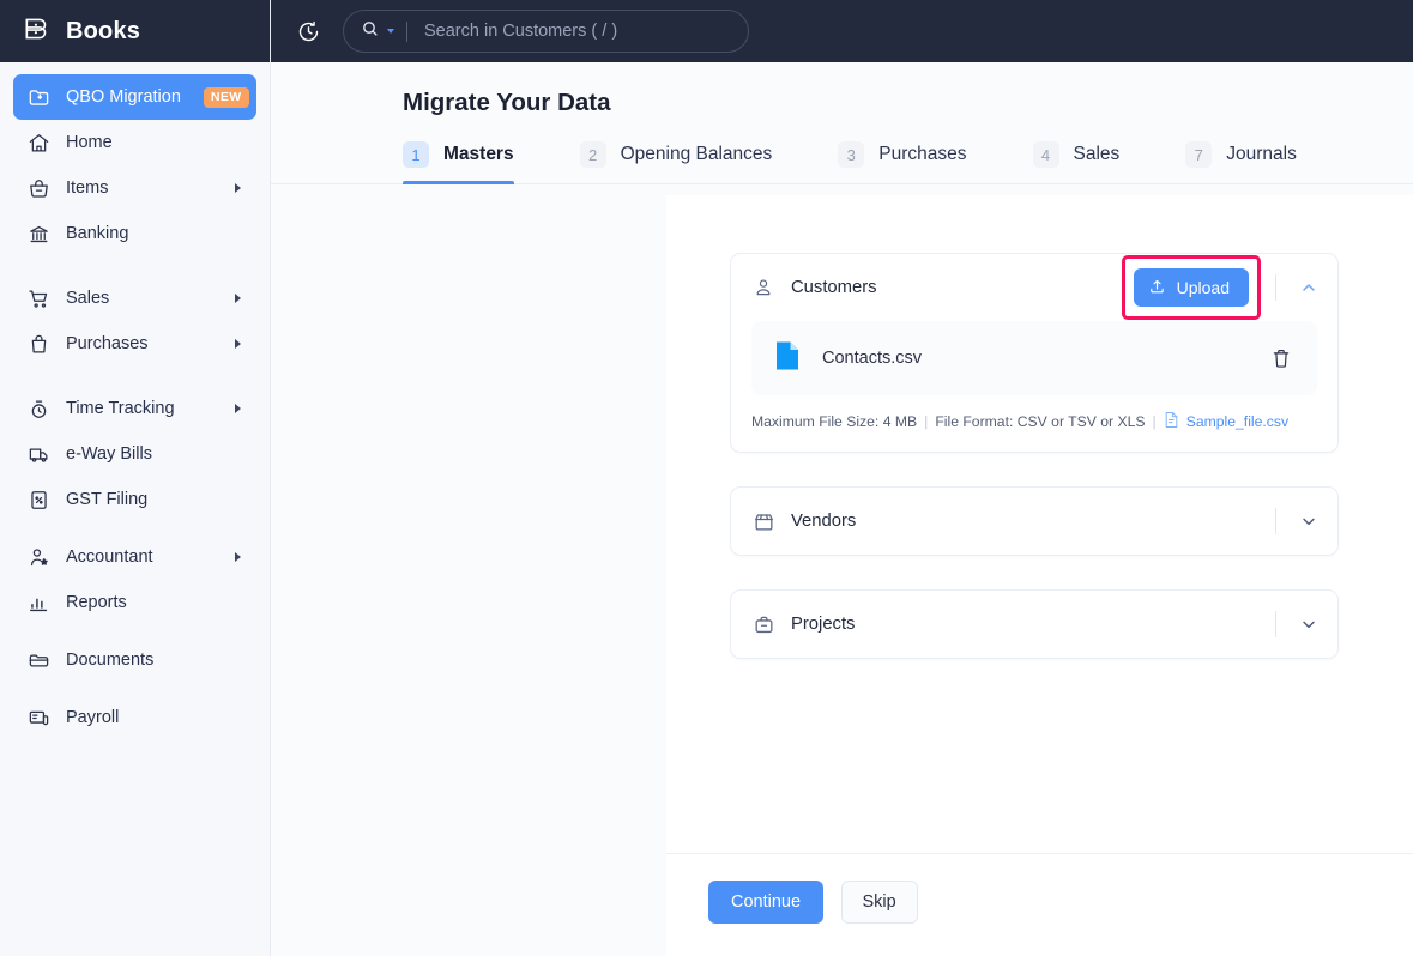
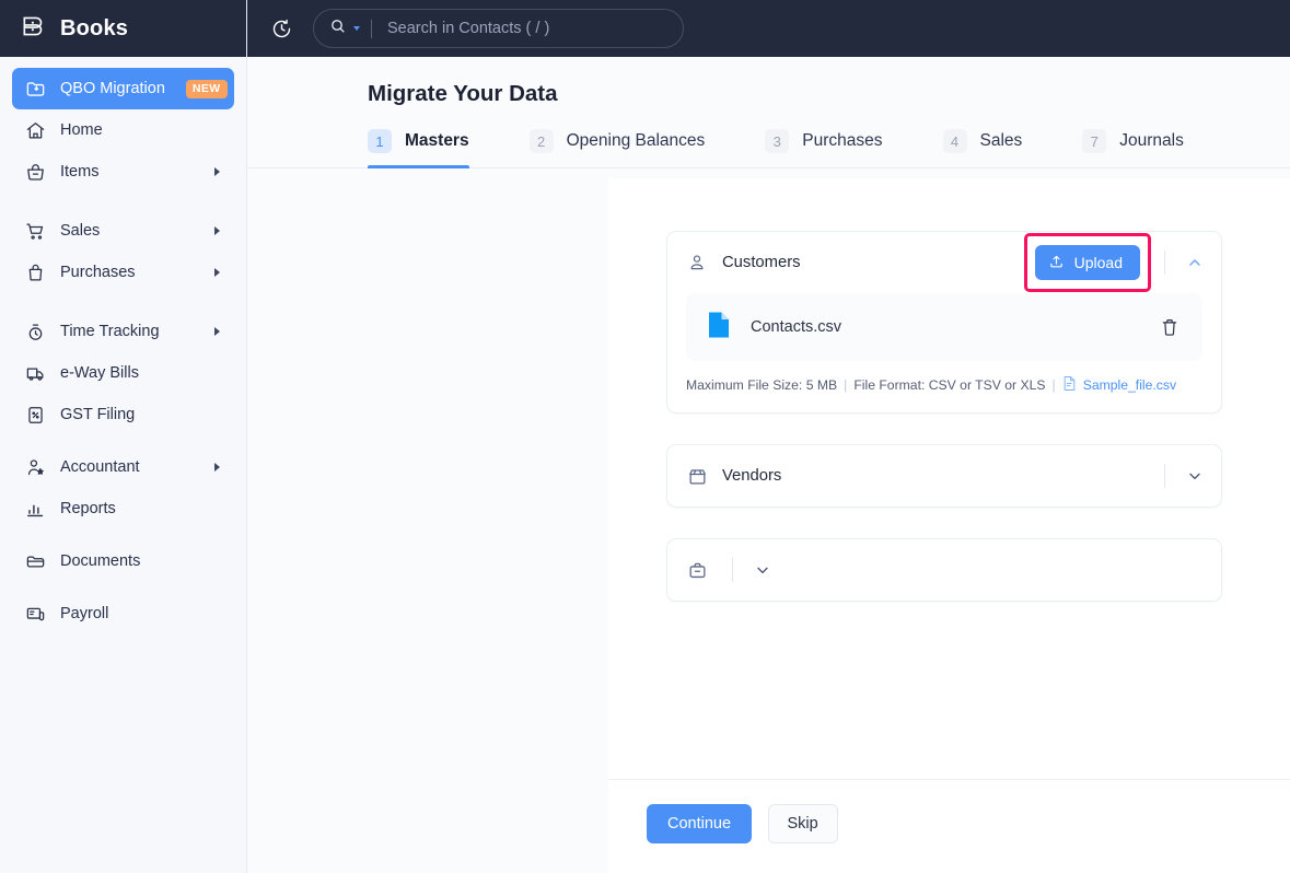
  Books
  QBO Migration
  NEW
  Home
  Items
- Banking
  Sales
  Purchases
  Time Tracking
  e-Way Bills
  GST Filing
  Accountant
  Reports
  Documents
  Payroll
- Search in Customers ( / )
+ Search in Contacts ( / )
  Migrate Your Data
  1
  Masters
  2
  Opening Balances
  3
  Purchases
  4
  Sales
  7
  Journals
  Customers
  Upload
  Contacts.csv
- Maximum File Size: 4 MB
+ Maximum File Size: 5 MB
  |
  File Format: CSV or TSV or XLS
  |
  Sample_file.csv
  Vendors
- Projects
  Continue Skip
